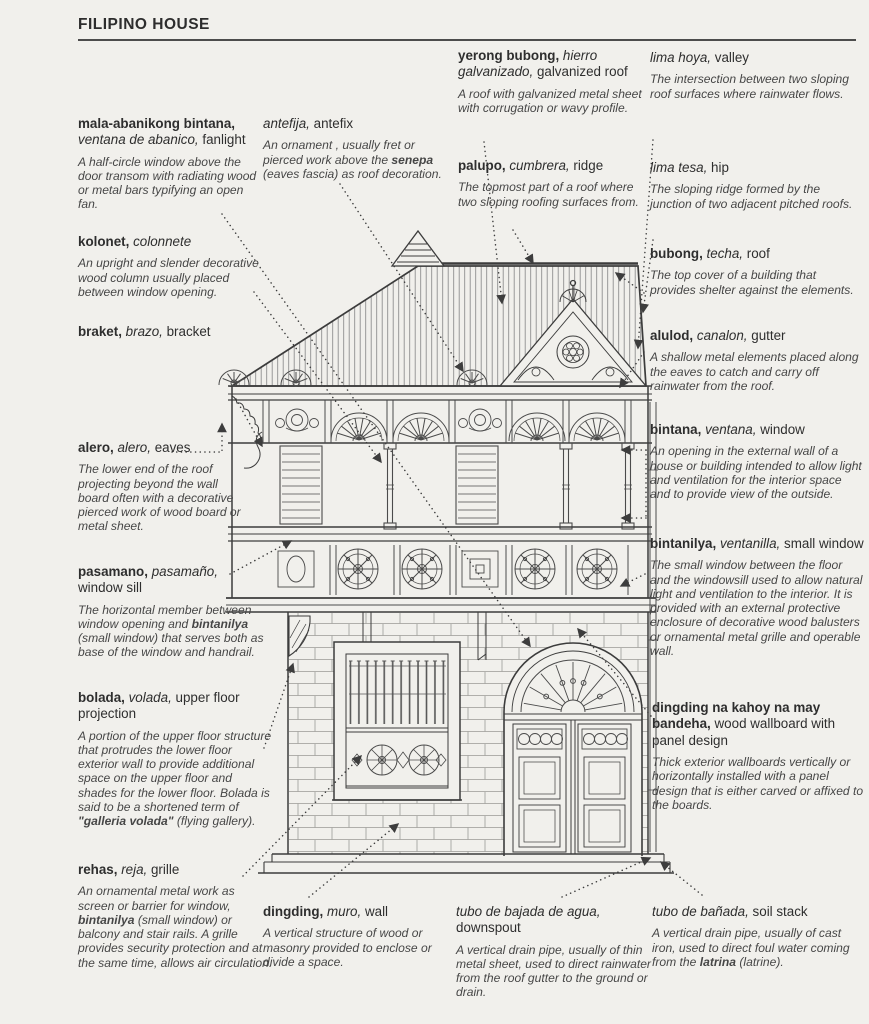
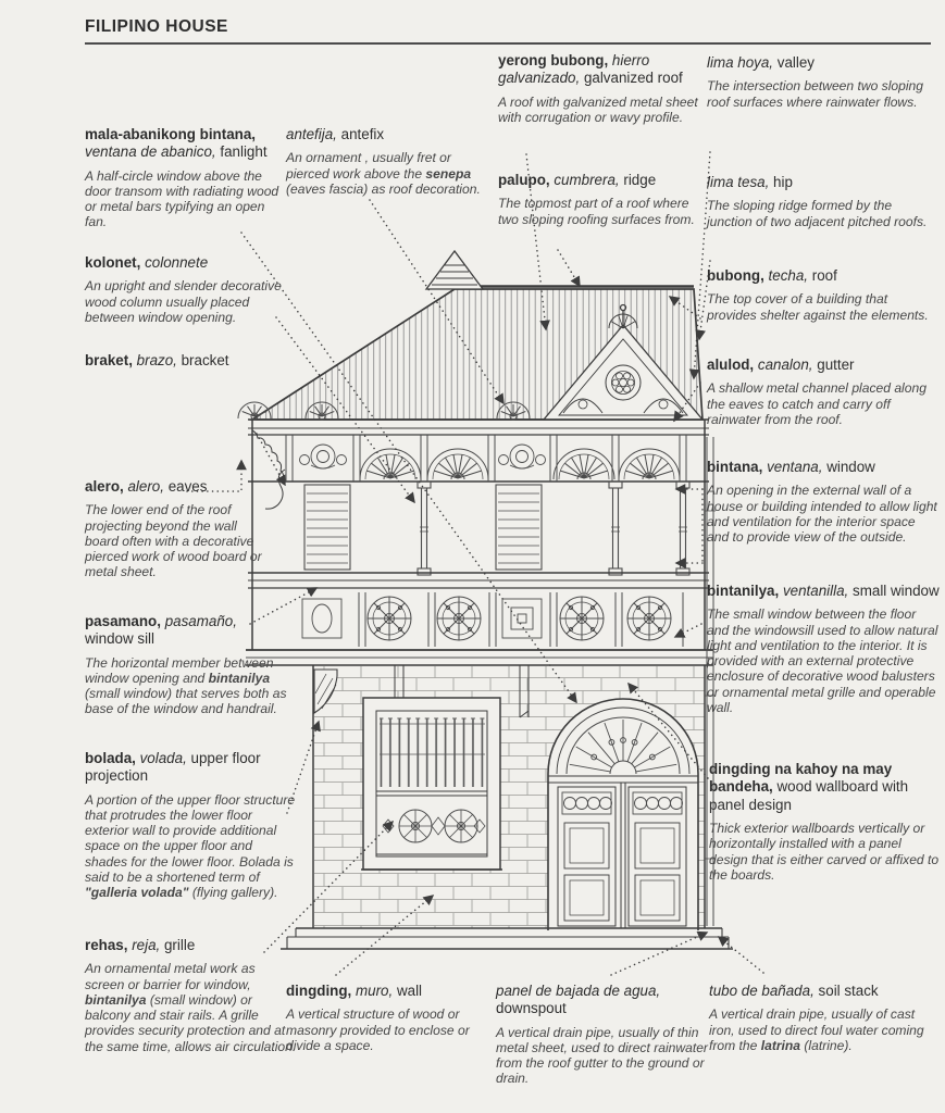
  FILIPINO HOUSE
  mala-abanikong bintana, ventana de abanico, fanlight
  A half-circle window above the door transom with radiating wood or metal bars typifying an open fan.
  antefija, antefix
  An ornament , usually fret or pierced work above the senepa (eaves fascia) as roof decoration.
  yerong bubong, hierro galvanizado, galvanized roof
  A roof with galvanized metal sheet with corrugation or wavy profile.
  lima hoya, valley
  The intersection between two sloping roof surfaces where rainwater flows.
  palupo, cumbrera, ridge
  The topmost part of a roof where two sloping roofing surfaces from.
  lima tesa, hip
  The sloping ridge formed by the junction of two adjacent pitched roofs.
  kolonet, colonnete
  An upright and slender decorative wood column usually placed between window opening.
  bubong, techa, roof
  The top cover of a building that provides shelter against the elements.
  braket, brazo, bracket
  alulod, canalon, gutter
- A shallow metal elements placed along the eaves to catch and carry off rainwater from the roof.
+ A shallow metal channel placed along the eaves to catch and carry off rainwater from the roof.
  alero, alero, eaves
  The lower end of the roof projecting beyond the wall board often with a decorative pierced work of wood board or metal sheet.
  bintana, ventana, window
  An opening in the external wall of a house or building intended to allow light and ventilation for the interior space and to provide view of the outside.
  bintanilya, ventanilla, small window
  The small window between the floor and the windowsill used to allow natural light and ventilation to the interior. It is provided with an external protective enclosure of decorative wood balusters or ornamental metal grille and operable wall.
  pasamano, pasamaño, window sill
  The horizontal member between window opening and bintanilya (small window) that serves both as base of the window and handrail.
  bolada, volada, upper floor projection
  A portion of the upper floor structure that protrudes the lower floor exterior wall to provide additional space on the upper floor and shades for the lower floor. Bolada is said to be a shortened term of "galleria volada" (flying gallery).
  dingding na kahoy na may bandeha, wood wallboard with panel design
  Thick exterior wallboards vertically or horizontally installed with a panel design that is either carved or affixed to the boards.
  rehas, reja, grille
  An ornamental metal work as screen or barrier for window, bintanilya (small window) or balcony and stair rails. A grille provides security protection and at the same time, allows air circulation.
  dingding, muro, wall
  A vertical structure of wood or masonry provided to enclose or divide a space.
- tubo de bajada de agua, downspout
+ panel de bajada de agua, downspout
  A vertical drain pipe, usually of thin metal sheet, used to direct rainwater from the roof gutter to the ground or drain.
  tubo de bañada, soil stack
  A vertical drain pipe, usually of cast iron, used to direct foul water coming from the latrina (latrine).
